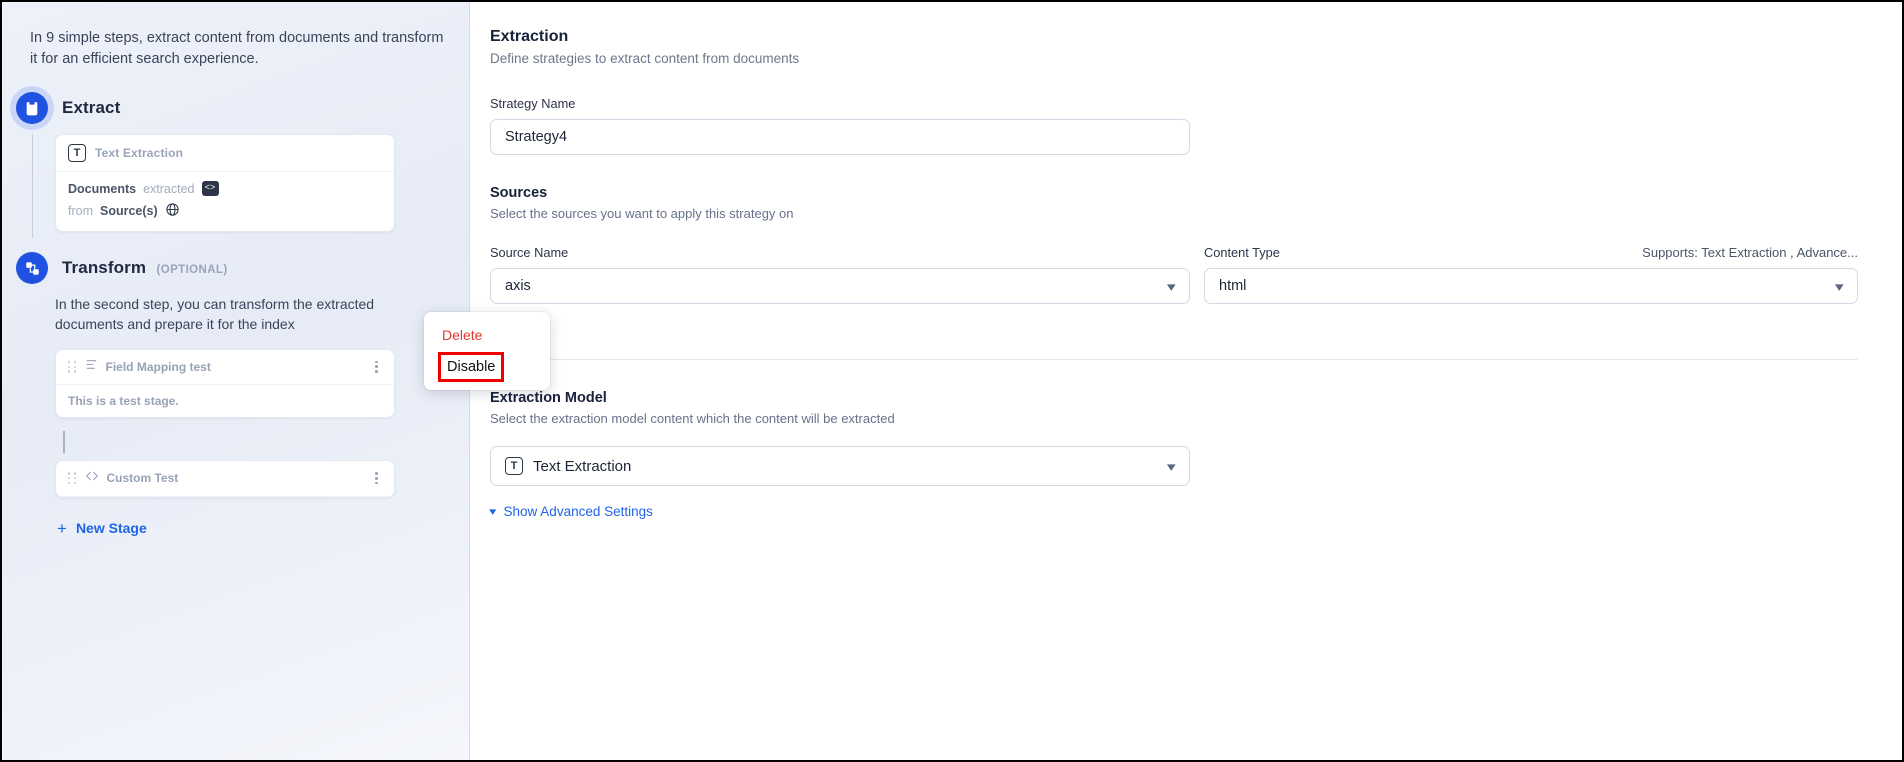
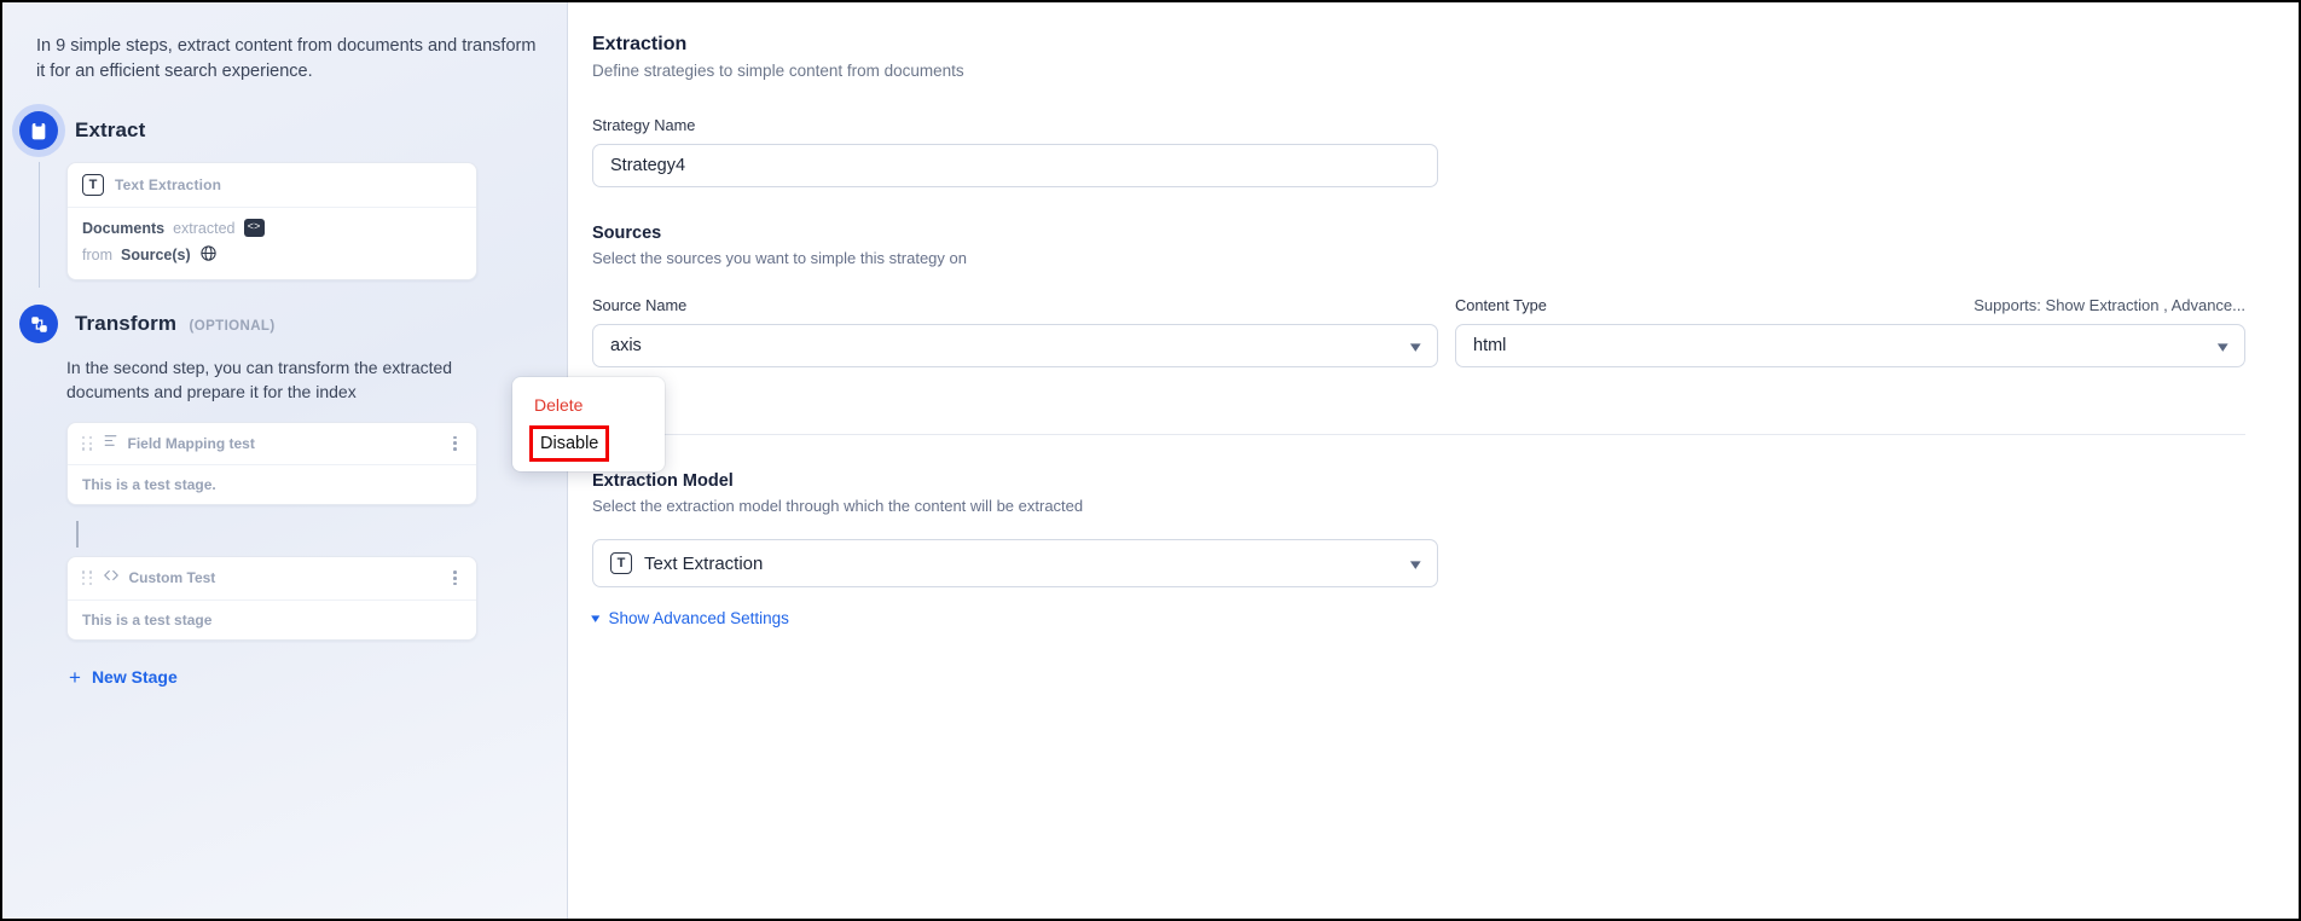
  In 9 simple steps, extract content from documents and transform it for an efficient search experience.
  Extract
  T
  Text Extraction
  Documents
  extracted
  <>
  from
  Source(s)
  Transform (OPTIONAL)
  In the second step, you can transform the extracted documents and prepare it for the index
  Field Mapping test
  This is a test stage.
  Custom Test
+ This is a test stage
  +
  New Stage
  Extraction
- Define strategies to extract content from documents
+ Define strategies to simple content from documents
  Strategy Name
  Strategy4
  Sources
- Select the sources you want to apply this strategy on
+ Select the sources you want to simple this strategy on
  Source Name
  axis
  ▾
  Content Type
- Supports: Text Extraction , Advance...
+ Supports: Show Extraction , Advance...
  html
  ▾
  Extraction Model
- Select the extraction model content which the content will be extracted
+ Select the extraction model through which the content will be extracted
  T
  Text Extraction
  ▾
  ▾
  Show Advanced Settings
  Delete
  Disable
